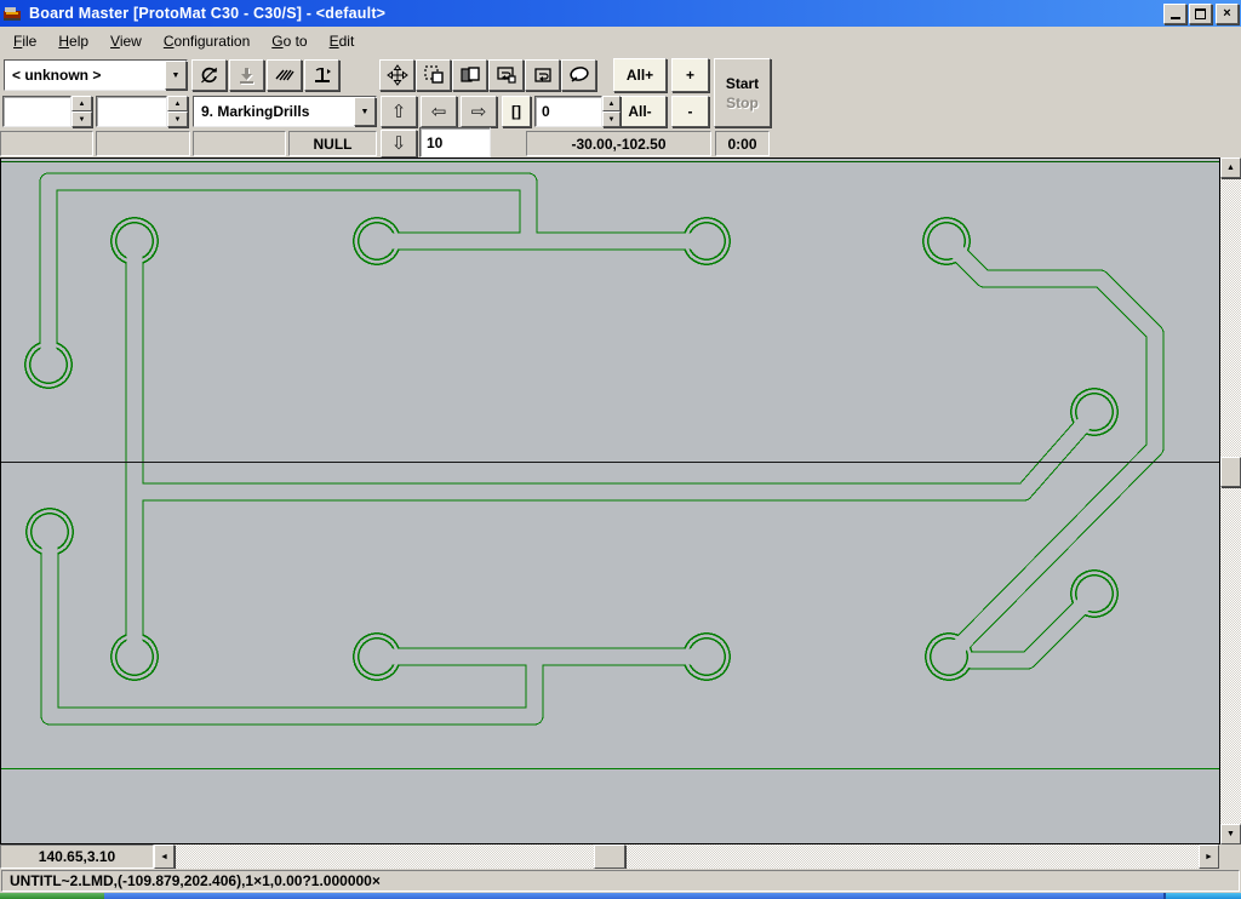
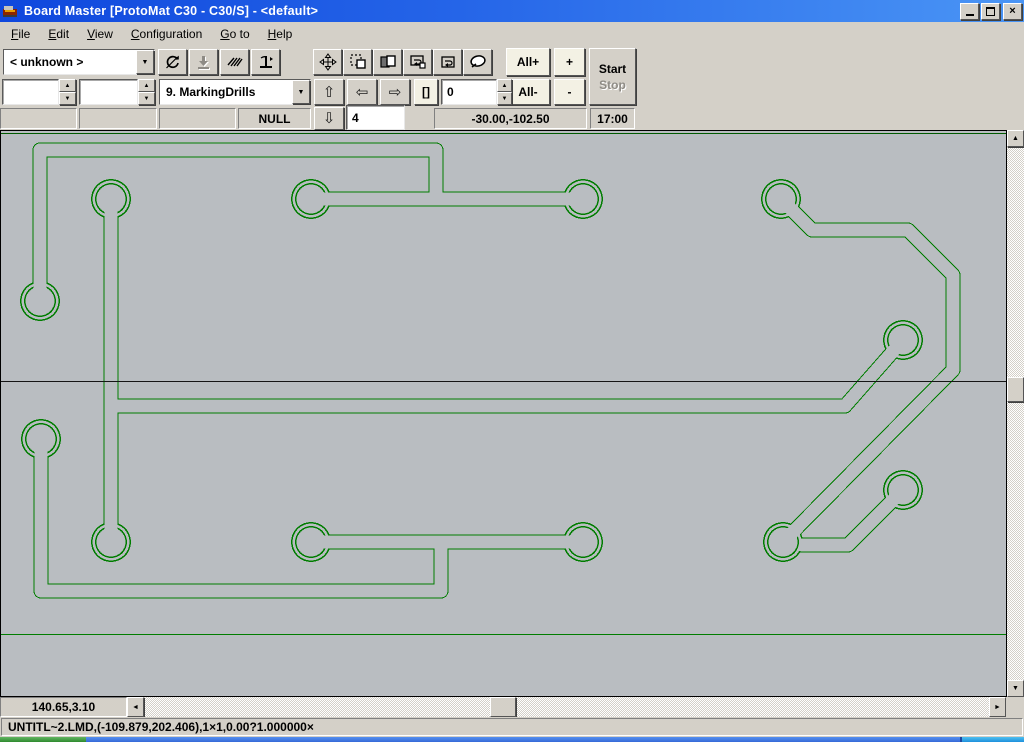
  Board Master [ProtoMat C30 - C30/S] - <default>
  ×
  File
- Help
+ Edit
  View
  Configuration
  Go to
- Edit
+ Help
  < unknown >
  All+
  +
  All-
  -
  Start
  Stop
  9. MarkingDrills
  ⇧
  ⇦
  ⇨
  []
  0
  NULL
  ⇩
- 10
+ 4
  -30.00,-102.50
- 0:00
+ 17:00
  140.65,3.10
  UNTITL~2.LMD,(-109.879,202.406),1×1,0.00?1.000000×
